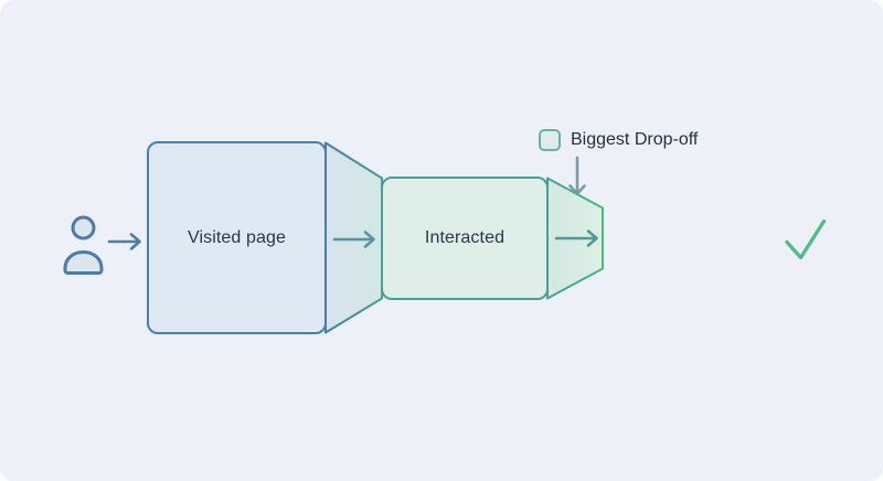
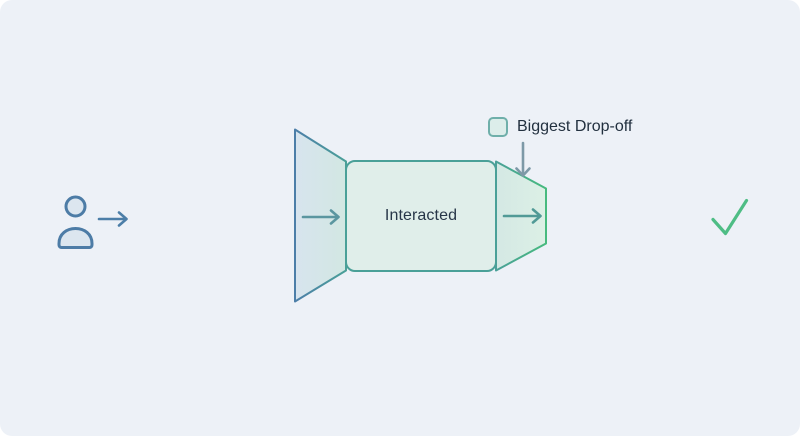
- Visited page
  Interacted
  Biggest Drop-off
